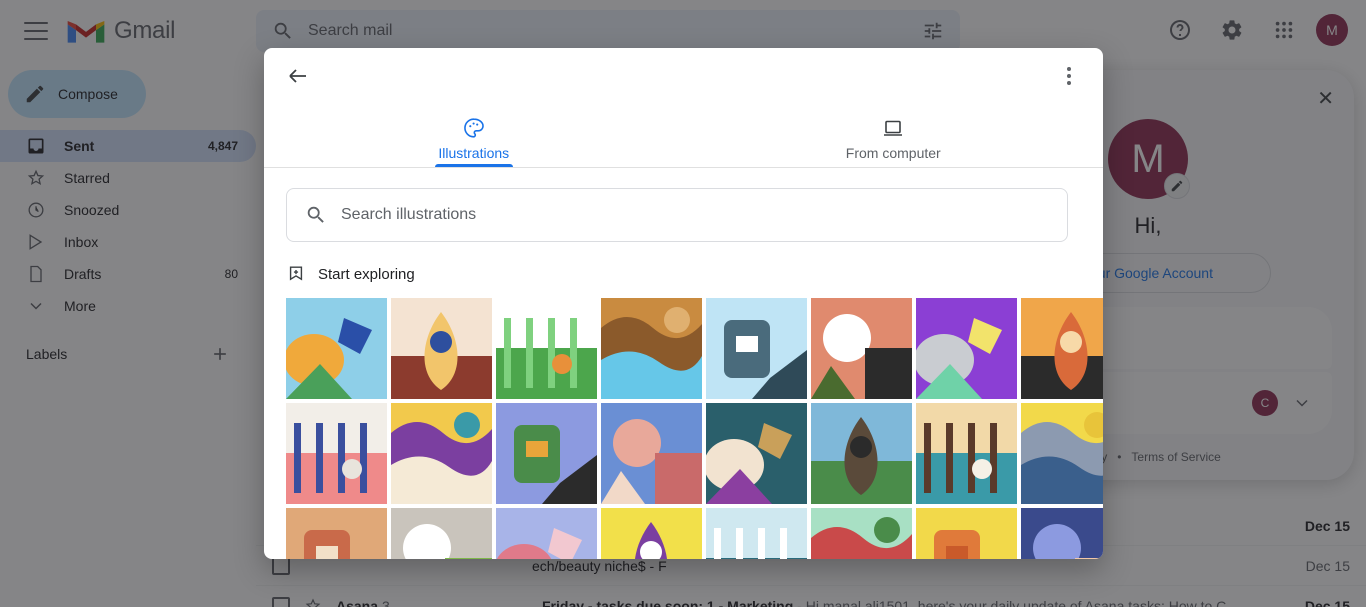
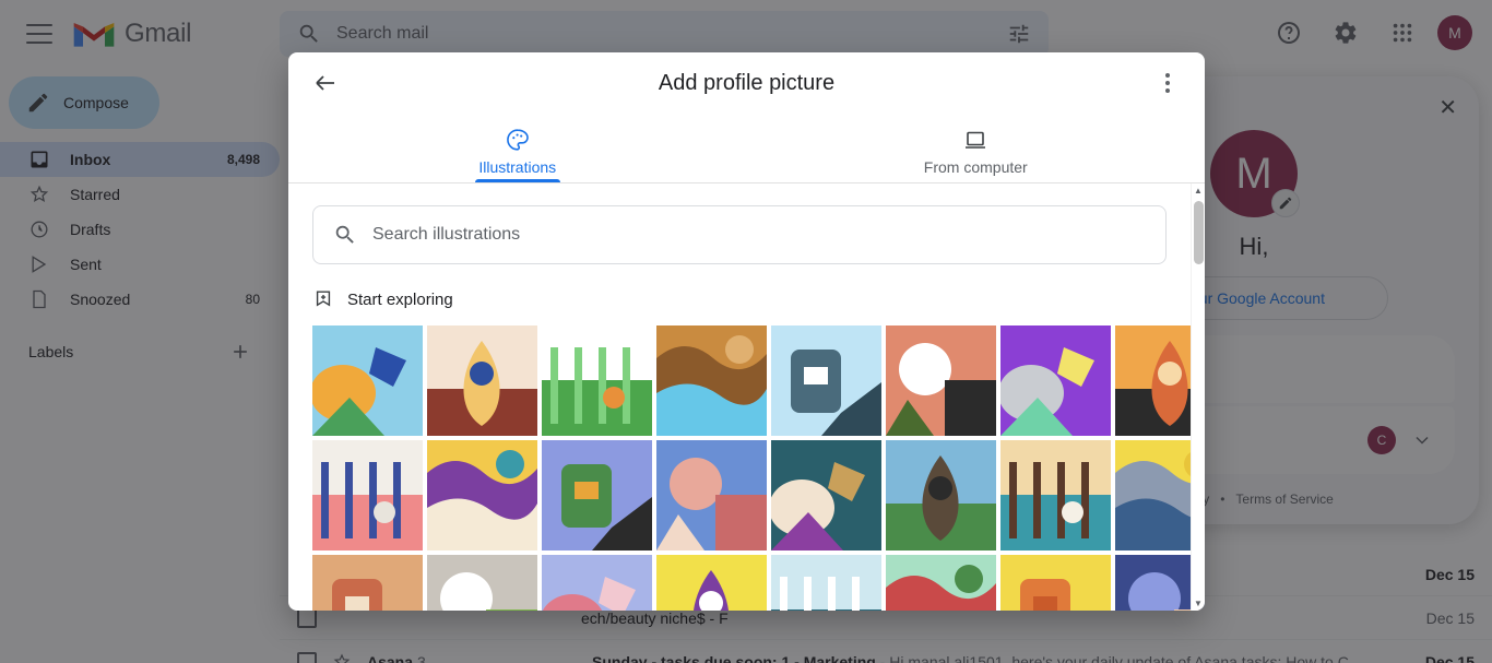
  Gmail
  Search mail
  M
  Compose
- Sent
+ Inbox
- 4,847
+ 8,498
  Starred
- Snoozed
+ Drafts
- Inbox
+ Sent
- Drafts
+ Snoozed
  80
- More
  Labels
  Dec 15
  ech/beauty niche$ - F
  Dec 15
  Asana 3
- Friday - tasks due soon: 1 - Marketing - Hi manal ali1501, here's your daily update of Asana tasks: How to C
+ Sunday - tasks due soon: 1 - Marketing - Hi manal ali1501, here's your daily update of Asana tasks: How to C
  Dec 15
  ✕
  M
  Hi,
  r Google Account
  C
  •
  Terms of Service
+ Add profile picture
  Illustrations
  From computer
  Search illustrations
  Start exploring
+ ▲
+ ▼
